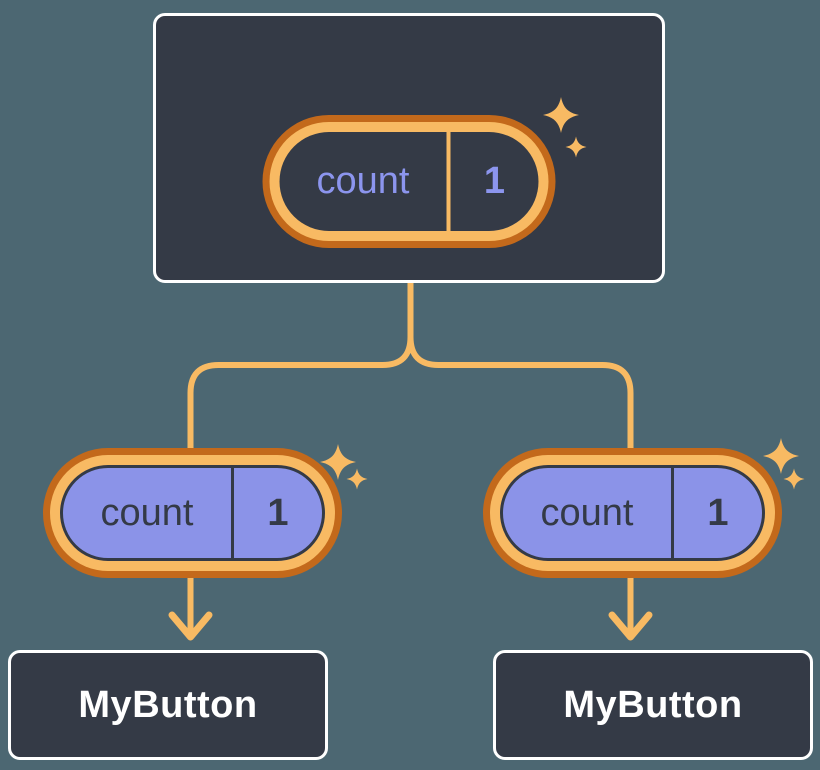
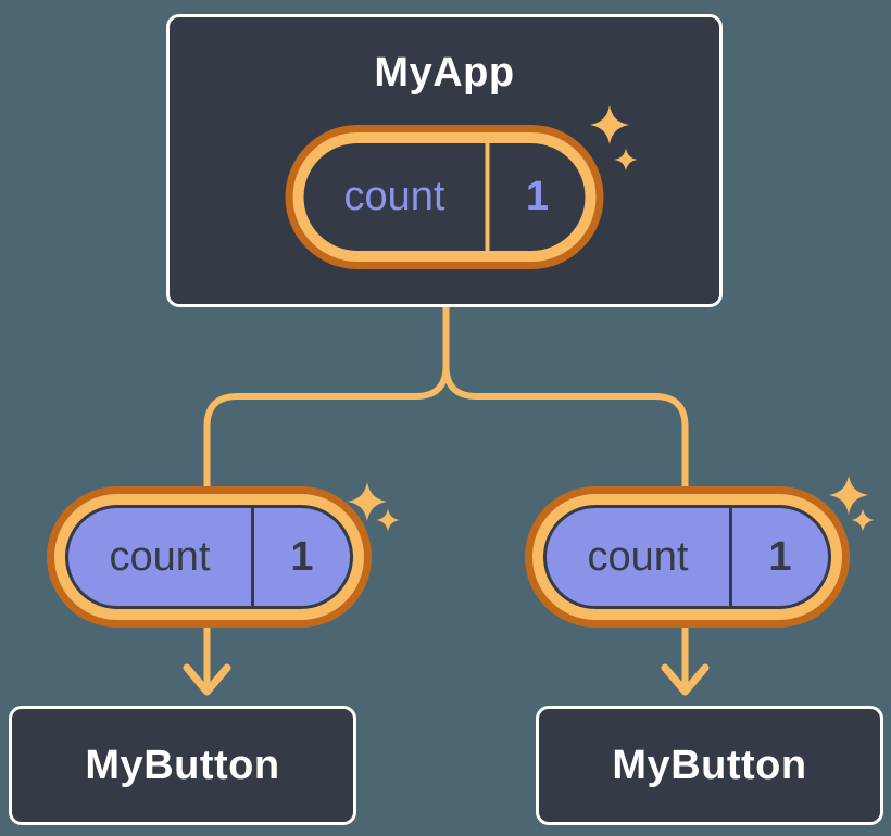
+ MyApp
  count
  1
  count
  1
  count
  1
  MyButton
  MyButton
